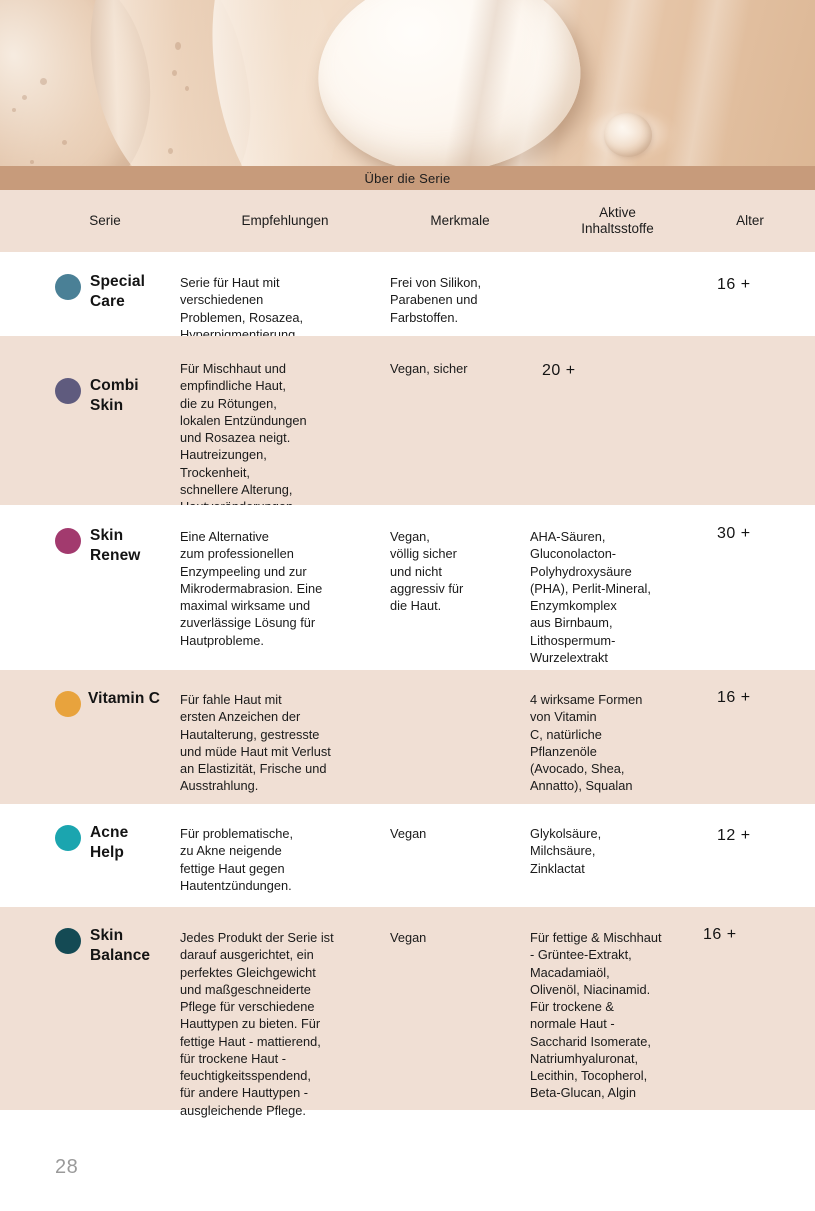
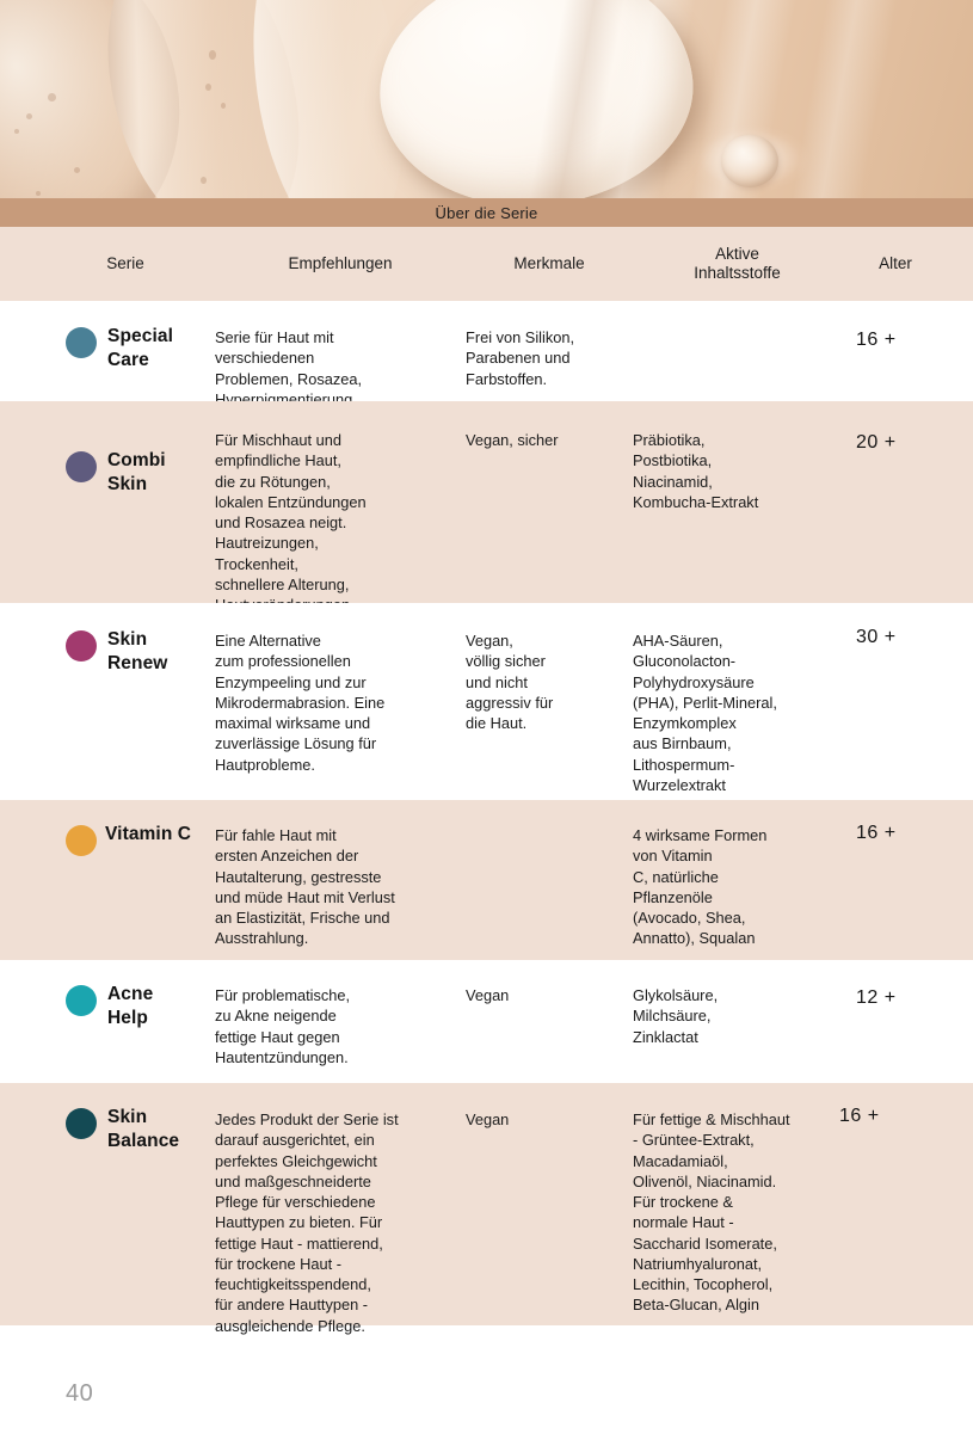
  Über die Serie
  Serie
  Empfehlungen
  Merkmale
  Aktive
  Inhaltsstoffe
  Alter
  Special
  Care
  Serie für Haut mit
  verschiedenen
  Problemen, Rosazea,
  Hyperpigmentierung.
  Frei von Silikon,
  Parabenen und
  Farbstoffen.
  16 +
  Combi
  Skin
  Für Mischhaut und
  empfindliche Haut,
  die zu Rötungen,
  lokalen Entzündungen
  und Rosazea neigt.
  Hautreizungen,
  Trockenheit,
  schnellere Alterung,
  Vegan, sicher
+ Präbiotika,
+ Postbiotika,
+ Niacinamid,
+ Kombucha-Extrakt
  20 +
  Skin
  Renew
  Eine Alternative
  zum professionellen
  Enzympeeling und zur
  Mikrodermabrasion. Eine
  maximal wirksame und
  zuverlässige Lösung für
  Hautprobleme.
  Vegan,
  völlig sicher
  und nicht
  aggressiv für
  die Haut.
  AHA-Säuren,
  Gluconolacton-
  Polyhydroxysäure
  (PHA), Perlit-Mineral,
  Enzymkomplex
  aus Birnbaum,
  Lithospermum-
  Wurzelextrakt
  30 +
  Vitamin C
  Für fahle Haut mit
  ersten Anzeichen der
  Hautalterung, gestresste
  und müde Haut mit Verlust
  an Elastizität, Frische und
  Ausstrahlung.
  4 wirksame Formen
  von Vitamin
  C, natürliche
  Pflanzenöle
  (Avocado, Shea,
  Annatto), Squalan
  16 +
  Acne
  Help
  Für problematische,
  zu Akne neigende
  fettige Haut gegen
  Hautentzündungen.
  Vegan
  Glykolsäure,
  Milchsäure,
  Zinklactat
  12 +
  Skin
  Balance
  Jedes Produkt der Serie ist
  darauf ausgerichtet, ein
  perfektes Gleichgewicht
  und maßgeschneiderte
  Pflege für verschiedene
  Hauttypen zu bieten. Für
  fettige Haut - mattierend,
  für trockene Haut -
  feuchtigkeitsspendend,
  für andere Hauttypen -
  ausgleichende Pflege.
  Vegan
  Für fettige & Mischhaut
  - Grüntee-Extrakt,
  Macadamiaöl,
  Olivenöl, Niacinamid.
  Für trockene &
  normale Haut -
  Saccharid Isomerate,
  Natriumhyaluronat,
  Lecithin, Tocopherol,
  Beta-Glucan, Algin
  16 +
- 28
+ 40
